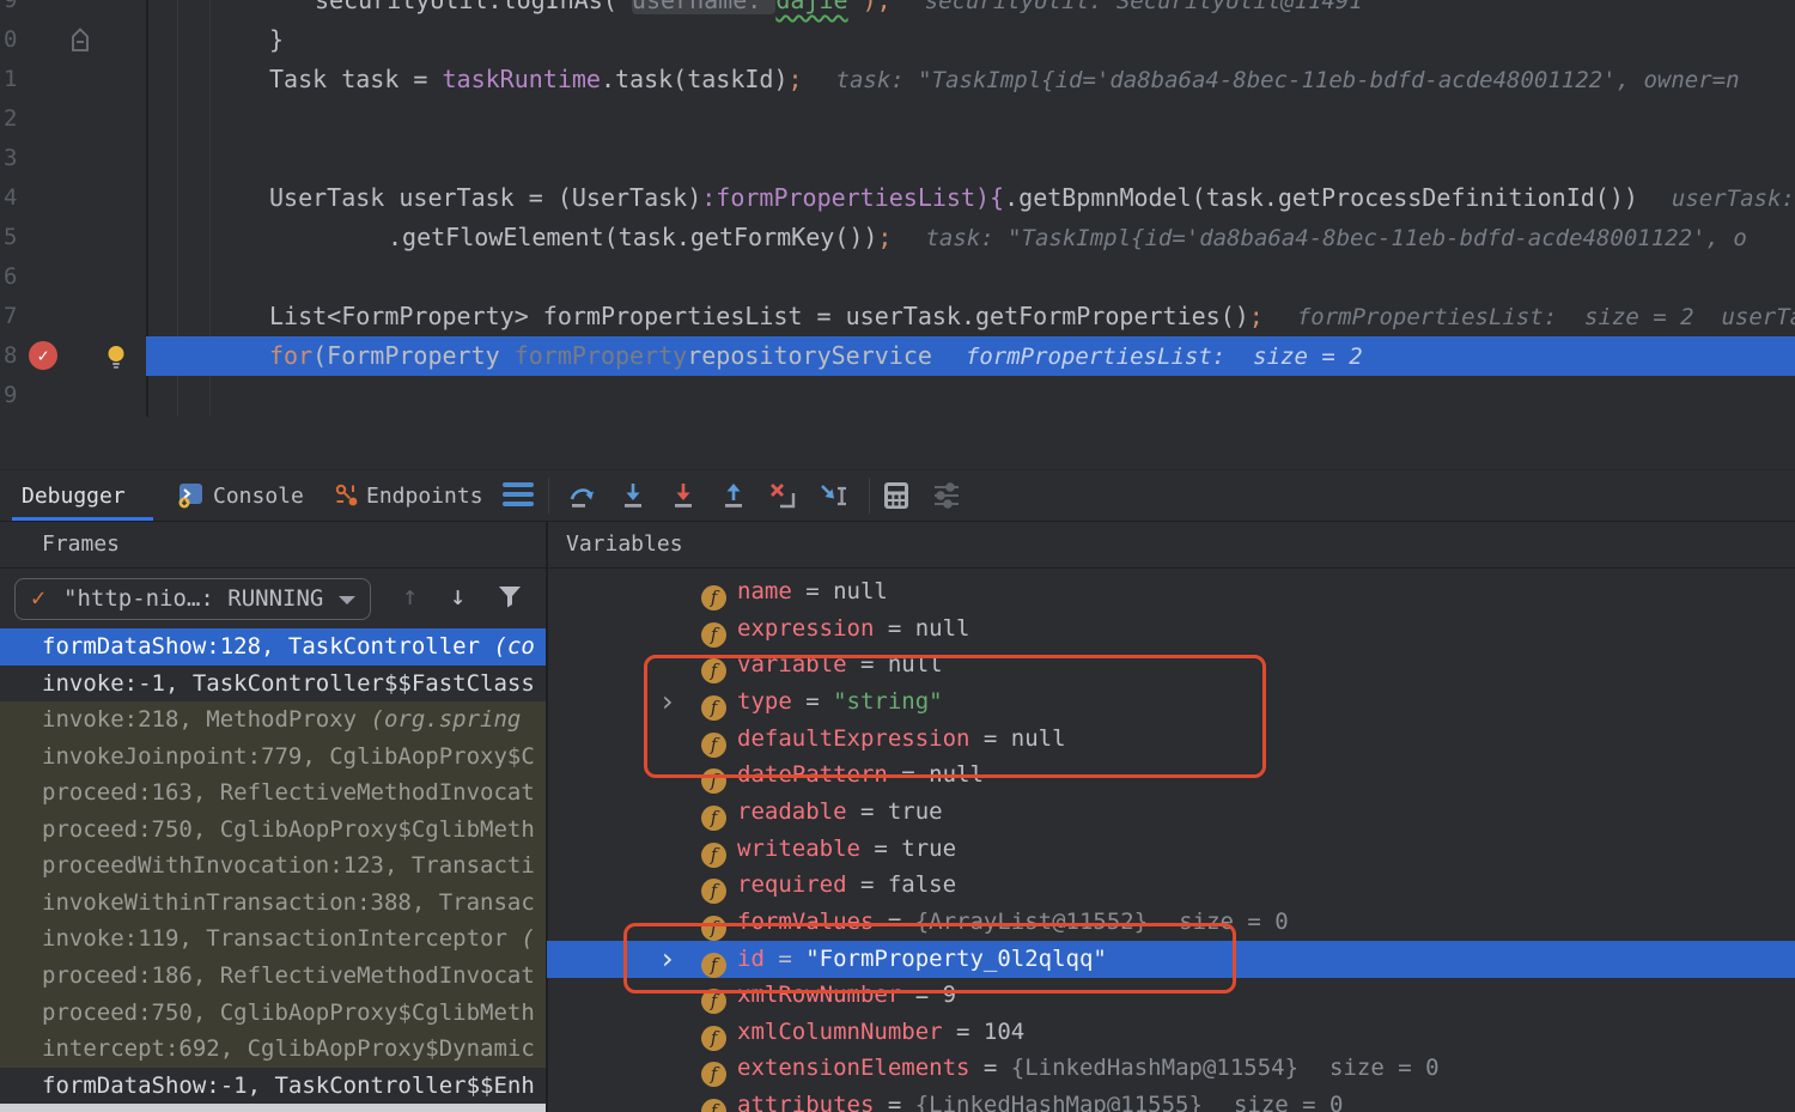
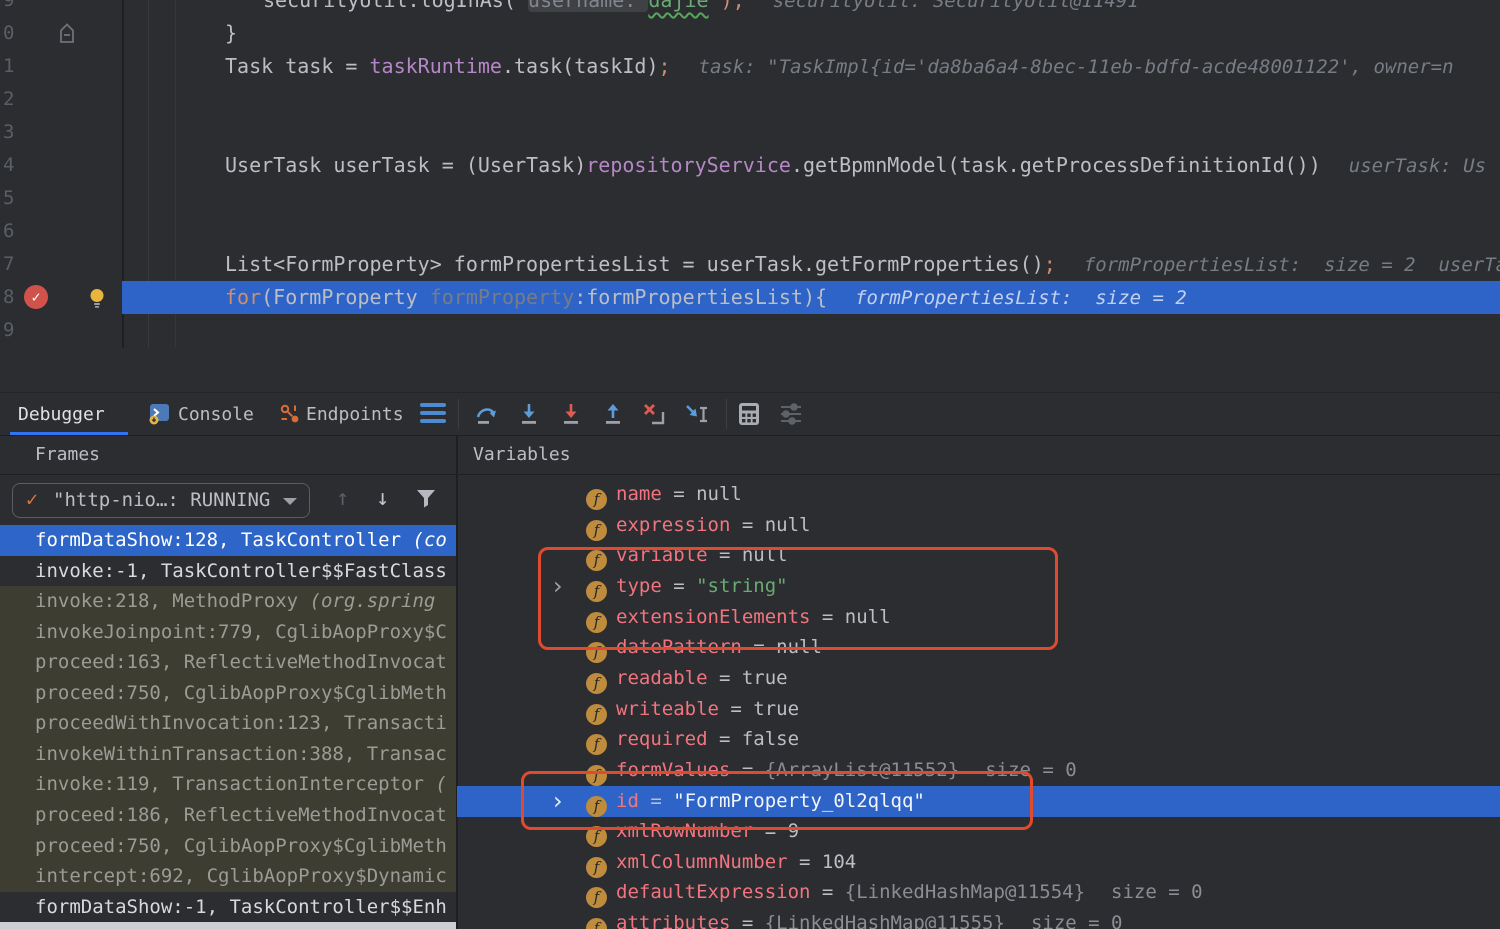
  9
  securityUtil.logInAs( username: dajie ); securityUtil: SecurityUtil@11491
  0
  }
  1
  Task task = taskRuntime.task(taskId); task: "TaskImpl{id='da8ba6a4-8bec-11eb-bdfd-acde48001122', owner=n
  2
  3
  4
- UserTask userTask = (UserTask):formPropertiesList){.getBpmnModel(task.getProcessDefinitionId()) userTask:
+ UserTask userTask = (UserTask)repositoryService.getBpmnModel(task.getProcessDefinitionId()) userTask: Us
  5
- .getFlowElement(task.getFormKey()); task: "TaskImpl{id='da8ba6a4-8bec-11eb-bdfd-acde48001122', o
  6
  7
  List<FormProperty> formPropertiesList = userTask.getFormProperties(); formPropertiesList: size = 2 userT
  8
  ✓
- for(FormProperty formPropertyrepositoryService formPropertiesList: size = 2
+ for(FormProperty formProperty:formPropertiesList){ formPropertiesList: size = 2
  9
  Debugger
  Console
  Endpoints
  Frames
  Variables
  ✓
  "http-nio…: RUNNING
  ↑
  ↓
  formDataShow:128, TaskController (co
  invoke:-1, TaskController$$FastClass
  invoke:218, MethodProxy (org.spring
  invokeJoinpoint:779, CglibAopProxy$C
  proceed:163, ReflectiveMethodInvocat
  proceed:750, CglibAopProxy$CglibMeth
  proceedWithInvocation:123, Transacti
  invokeWithinTransaction:388, Transac
  invoke:119, TransactionInterceptor (
  proceed:186, ReflectiveMethodInvocat
  proceed:750, CglibAopProxy$CglibMeth
  intercept:692, CglibAopProxy$Dynamic
  formDataShow:-1, TaskController$$Enh
  f name = null
  f expression = null
  f variable = null
  ›
  f type = "string"
- f defaultExpression = null
+ f extensionElements = null
  f datePattern = null
  f readable = true
  f writeable = true
  f required = false
  f formValues = {ArrayList@11552} size = 0
  ›
  f id = "FormProperty_0l2qlqq"
  f xmlRowNumber = 9
  f xmlColumnNumber = 104
- f extensionElements = {LinkedHashMap@11554} size = 0
+ f defaultExpression = {LinkedHashMap@11554} size = 0
  f attributes = {LinkedHashMap@11555} size = 0
